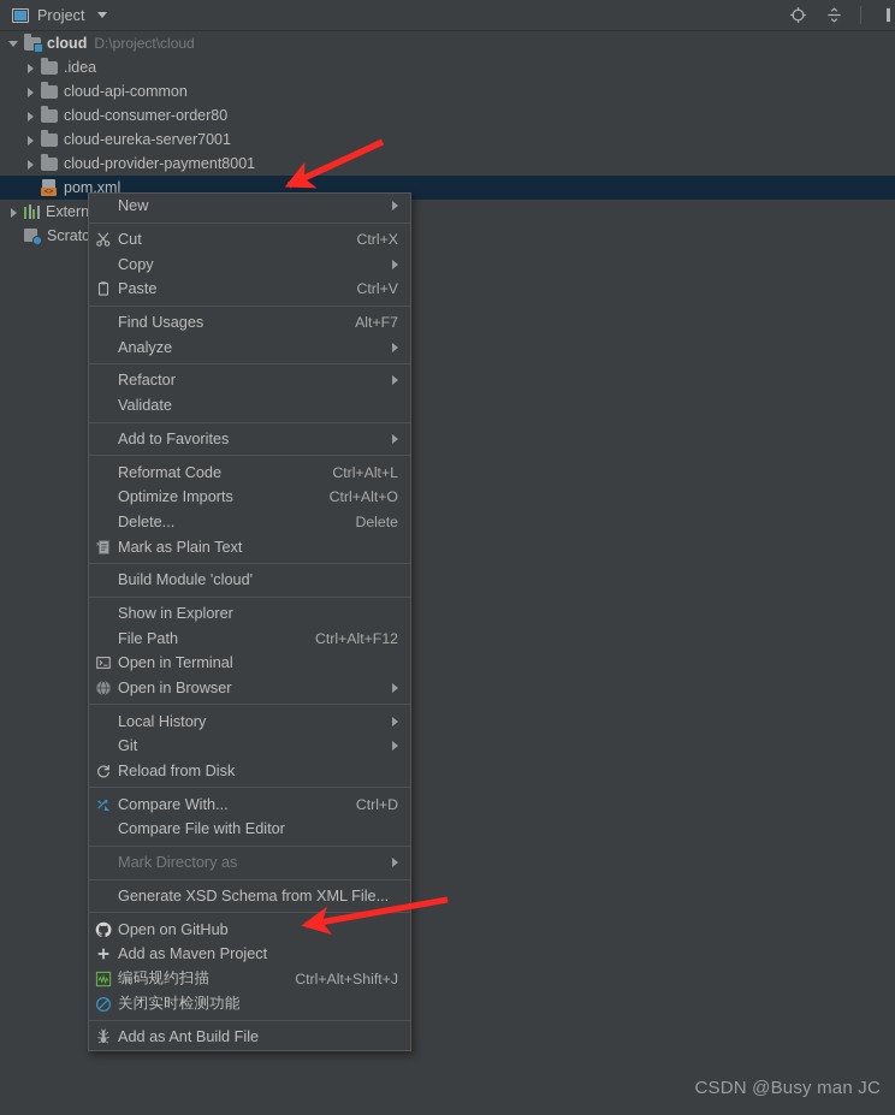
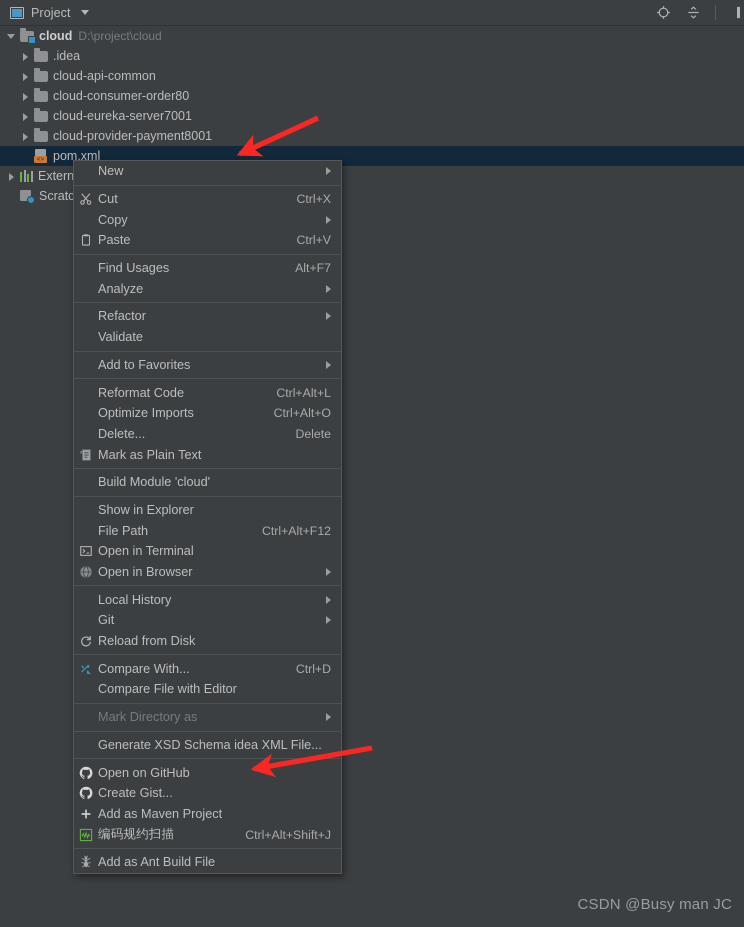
  Project
  cloud
  D:\project\cloud
  .idea
  cloud-api-common
  cloud-consumer-order80
  cloud-eureka-server7001
  cloud-provider-payment8001
  pom.xml
  New
  Cut
  Ctrl+X
  Copy
  Paste
  Ctrl+V
  Find Usages
  Alt+F7
  Analyze
  Refactor
  Validate
  Add to Favorites
  Reformat Code
  Ctrl+Alt+L
  Optimize Imports
  Ctrl+Alt+O
  Delete...
  Delete
  Mark as Plain Text
  Build Module 'cloud'
  Show in Explorer
  File Path
  Ctrl+Alt+F12
  Open in Terminal
  Open in Browser
  Local History
  Git
  Reload from Disk
  Compare With...
  Ctrl+D
  Compare File with Editor
  Mark Directory as
- Generate XSD Schema from XML File...
+ Generate XSD Schema idea XML File...
  Open on GitHub
+ Create Gist...
  Add as Maven Project
  编码规约扫描
  Ctrl+Alt+Shift+J
- 关闭实时检测功能
  Add as Ant Build File
  CSDN @Busy man JC
